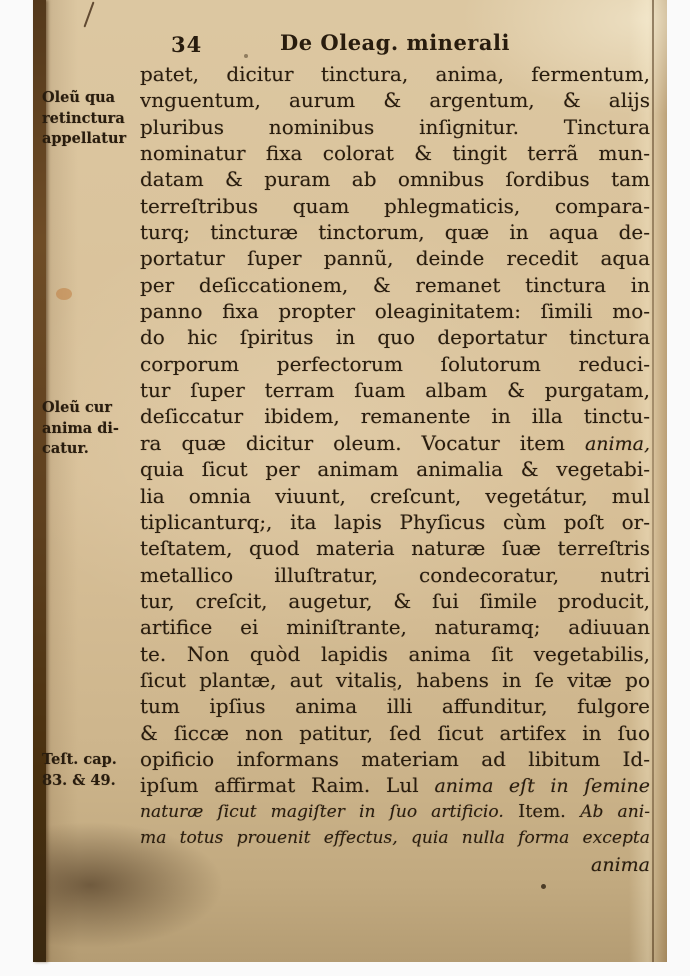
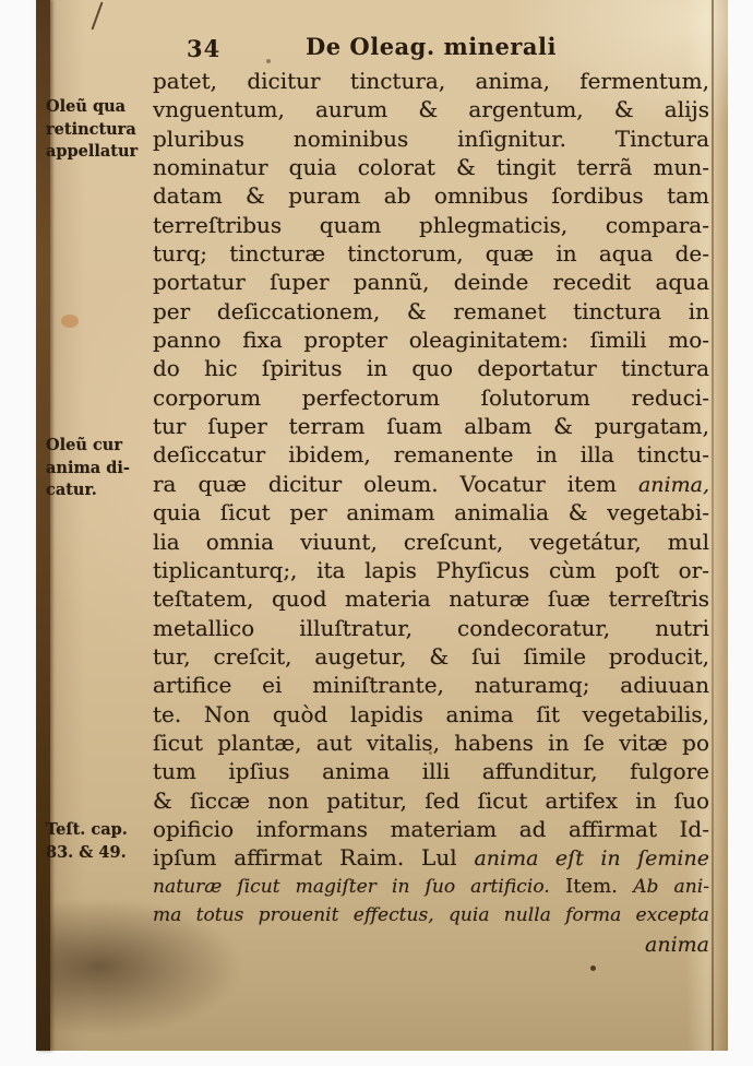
  34
  De Oleag. minerali
  Oleũ qua
  retinctura
  appellatur
  Oleũ cur
  anima di-
  catur.
  Teſt. cap.
  83. & 49.
  patet, dicitur tinctura, anima, fermentum,
  vnguentum, aurum & argentum, & alijs
  pluribus nominibus inſignitur. Tinctura
- nominatur fixa colorat & tingit terrã mun-
+ nominatur quia colorat & tingit terrã mun-
  datam & puram ab omnibus ſordibus tam
  terreſtribus quam phlegmaticis, compara-
  turq; tincturæ tinctorum, quæ in aqua de-
  portatur ſuper pannũ, deinde recedit aqua
  per deſiccationem, & remanet tinctura in
  panno fixa propter oleaginitatem: ſimili mo-
  do hic ſpiritus in quo deportatur tinctura
  corporum perfectorum ſolutorum reduci-
  tur ſuper terram ſuam albam & purgatam,
  deſiccatur ibidem, remanente in illa tinctu-
  ra quæ dicitur oleum. Vocatur item anima,
  quia ſicut per animam animalia & vegetabi-
  lia omnia viuunt, creſcunt, vegetátur, mul
  tiplicanturq;, ita lapis Phyſicus cùm poſt or-
  teſtatem, quod materia naturæ ſuæ terreſtris
  metallico illuſtratur, condecoratur, nutri
  tur, creſcit, augetur, & ſui ſimile producit,
  artifice ei miniſtrante, naturamq; adiuuan
  te. Non quòd lapidis anima ſit vegetabilis,
  ſicut plantæ, aut vitalis, habens in ſe vitæ po
  tum ipſius anima illi affunditur, fulgore
  & ſiccæ non patitur, ſed ſicut artifex in ſuo
- opificio informans materiam ad libitum Id-
+ opificio informans materiam ad affirmat Id-
  ipſum affirmat Raim. Lul anima eſt in ſemine
  naturæ ſicut magiſter in ſuo artificio. Item. Ab ani-
  ma totus prouenit effectus, quia nulla forma excepta
  anima
